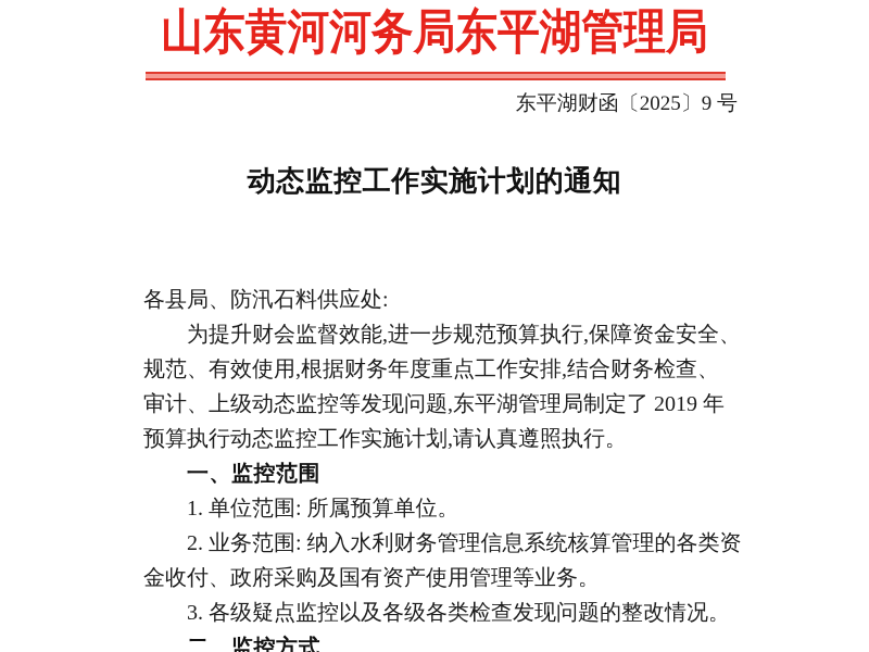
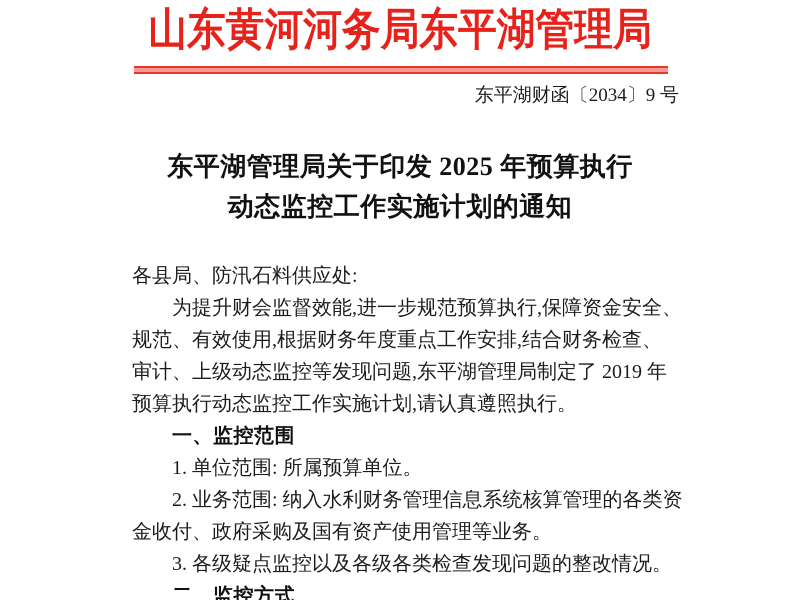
  山东黄河河务局东平湖管理局
- 东平湖财函〔2025〕9 号
+ 东平湖财函〔2034〕9 号
+ 东平湖管理局关于印发 2025 年预算执行
  动态监控工作实施计划的通知
  各县局、防汛石料供应处:
  为提升财会监督效能,进一步规范预算执行,保障资金安全、
  规范、有效使用,根据财务年度重点工作安排,结合财务检查、
  审计、上级动态监控等发现问题,东平湖管理局制定了 2019 年
  预算执行动态监控工作实施计划,请认真遵照执行。
  一、监控范围
  1. 单位范围: 所属预算单位。
  2. 业务范围: 纳入水利财务管理信息系统核算管理的各类资
  金收付、政府采购及国有资产使用管理等业务。
  3. 各级疑点监控以及各级各类检查发现问题的整改情况。
  二、监控方式
